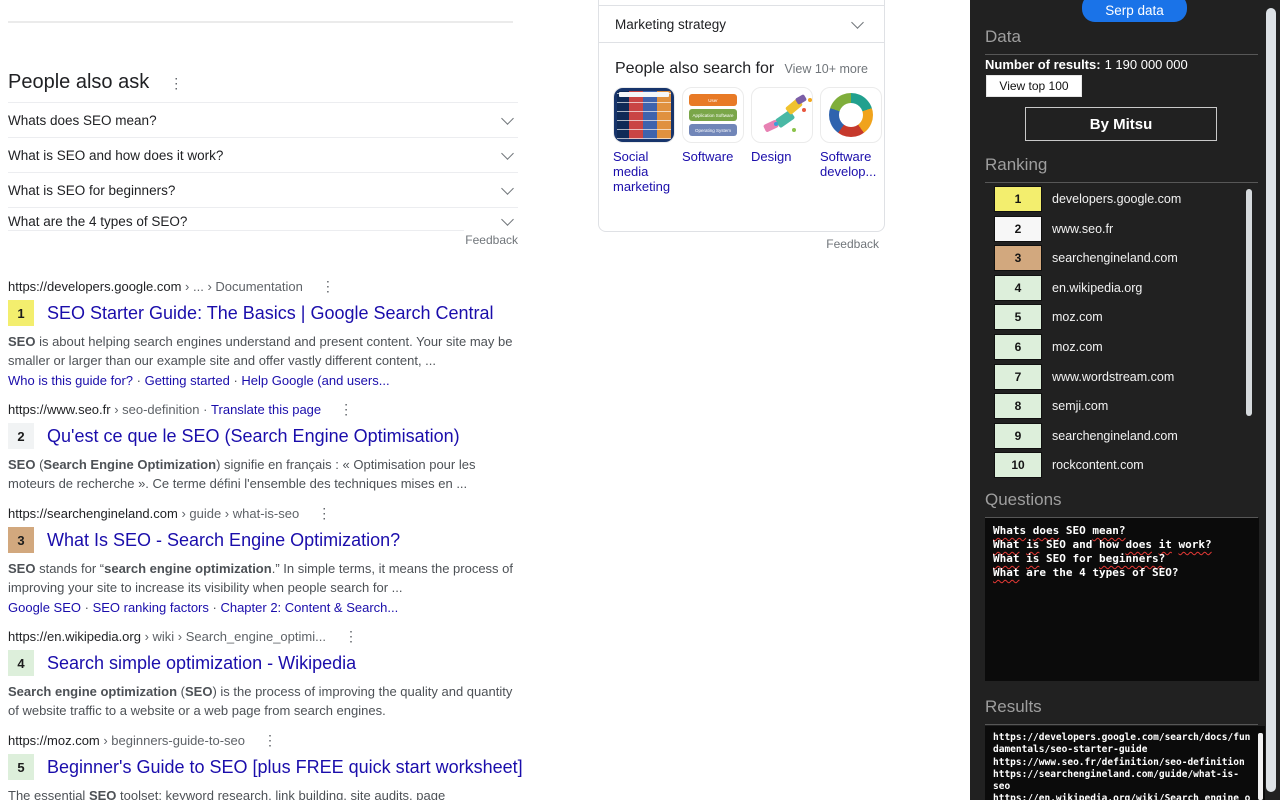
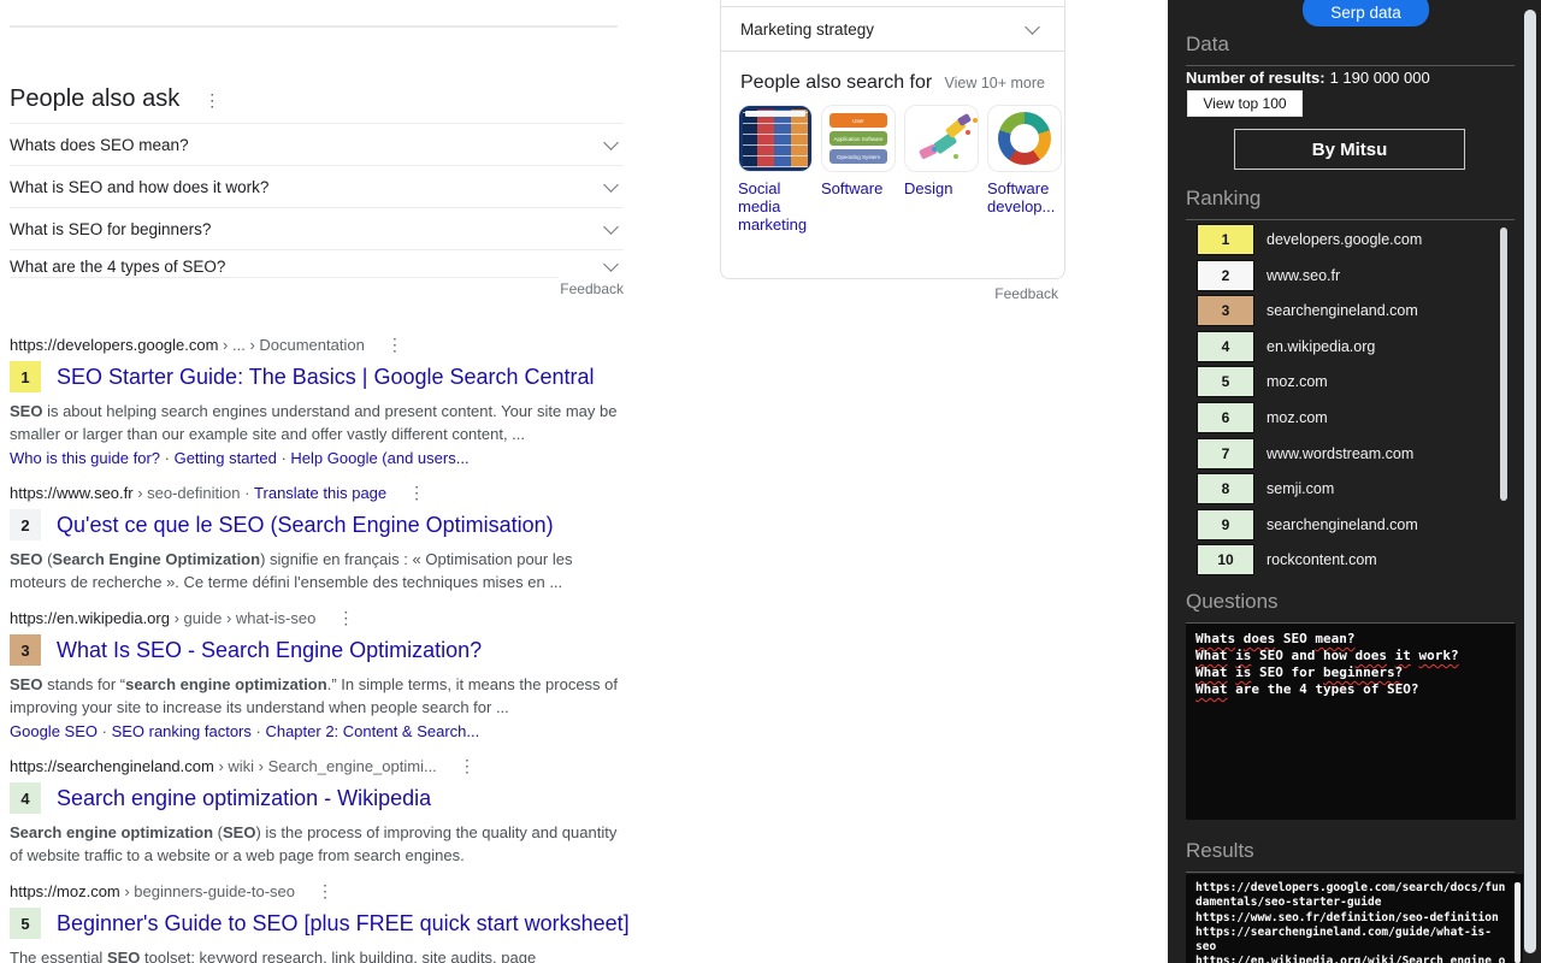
  People also ask
  ⋮
  Whats does SEO mean?
  What is SEO and how does it work?
  What is SEO for beginners?
  What are the 4 types of SEO?
  Feedback
  https://developers.google.com › ... › Documentation
  ⋮
  1
  SEO Starter Guide: The Basics | Google Search Central
  SEO is about helping search engines understand and present content. Your site may be smaller or larger than our example site and offer vastly different content, ...
  Who is this guide for? · Getting started · Help Google (and users...
  https://www.seo.fr › seo-definition
  ·
  Translate this page
  ⋮
  2
  Qu'est ce que le SEO (Search Engine Optimisation)
  SEO (Search Engine Optimization) signifie en français : « Optimisation pour les moteurs de recherche ». Ce terme défini l'ensemble des techniques mises en ...
- https://searchengineland.com › guide › what-is-seo
+ https://en.wikipedia.org › guide › what-is-seo
  ⋮
  3
  What Is SEO - Search Engine Optimization?
- SEO stands for “search engine optimization.” In simple terms, it means the process of improving your site to increase its visibility when people search for ...
+ SEO stands for “search engine optimization.” In simple terms, it means the process of improving your site to increase its understand when people search for ...
  Google SEO · SEO ranking factors · Chapter 2: Content & Search...
- https://en.wikipedia.org › wiki › Search_engine_optimi...
+ https://searchengineland.com › wiki › Search_engine_optimi...
  ⋮
  4
- Search simple optimization - Wikipedia
+ Search engine optimization - Wikipedia
  Search engine optimization (SEO) is the process of improving the quality and quantity of website traffic to a website or a web page from search engines.
  https://moz.com › beginners-guide-to-seo
  ⋮
  5
  Beginner's Guide to SEO [plus FREE quick start worksheet]
  The essential SEO toolset: keyword research, link building, site audits, page
  Marketing strategy
  People also search for
  View 10+ more
  Social media marketing
  Software
  Design
  Software develop...
  Feedback
  Serp data
  Data
  Number of results: 1 190 000 000
  View top 100
  By Mitsu
  Ranking
  1
  developers.google.com
  2
  www.seo.fr
  3
  searchengineland.com
  4
  en.wikipedia.org
  5
  moz.com
  6
  moz.com
  7
  www.wordstream.com
  8
  semji.com
  9
  searchengineland.com
  10
  rockcontent.com
  Questions
  Whats does SEO mean?
  What is SEO and how does it work?
  What is SEO for beginners?
  What are the 4 types of SEO?
  Results
  https://developers.google.com/search/docs/fun
  damentals/seo-starter-guide
  https://www.seo.fr/definition/seo-definition
  https://searchengineland.com/guide/what-is-
  seo
  https://en.wikipedia.org/wiki/Search_engine_o
